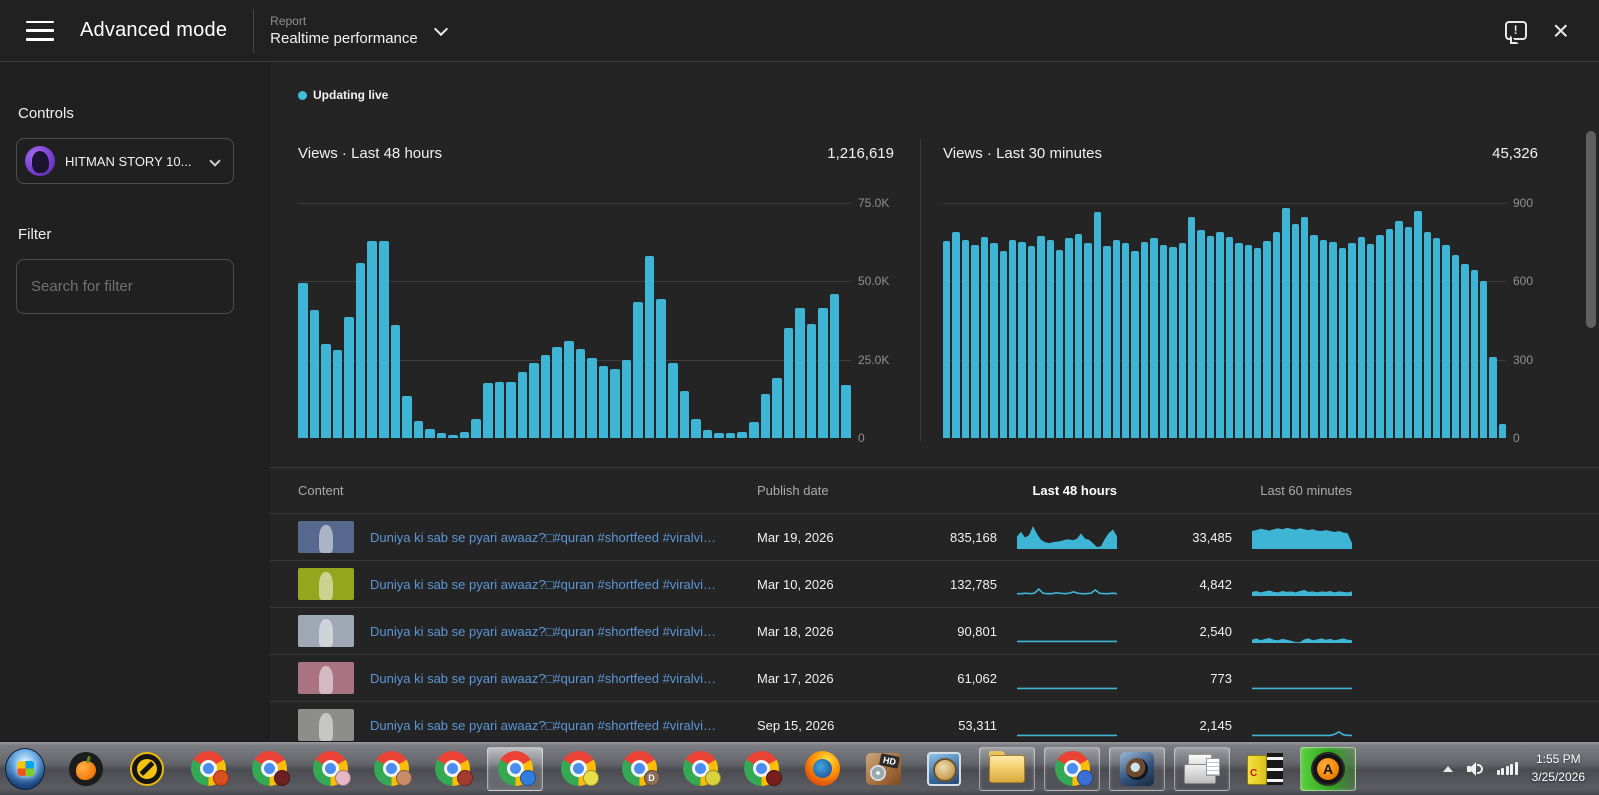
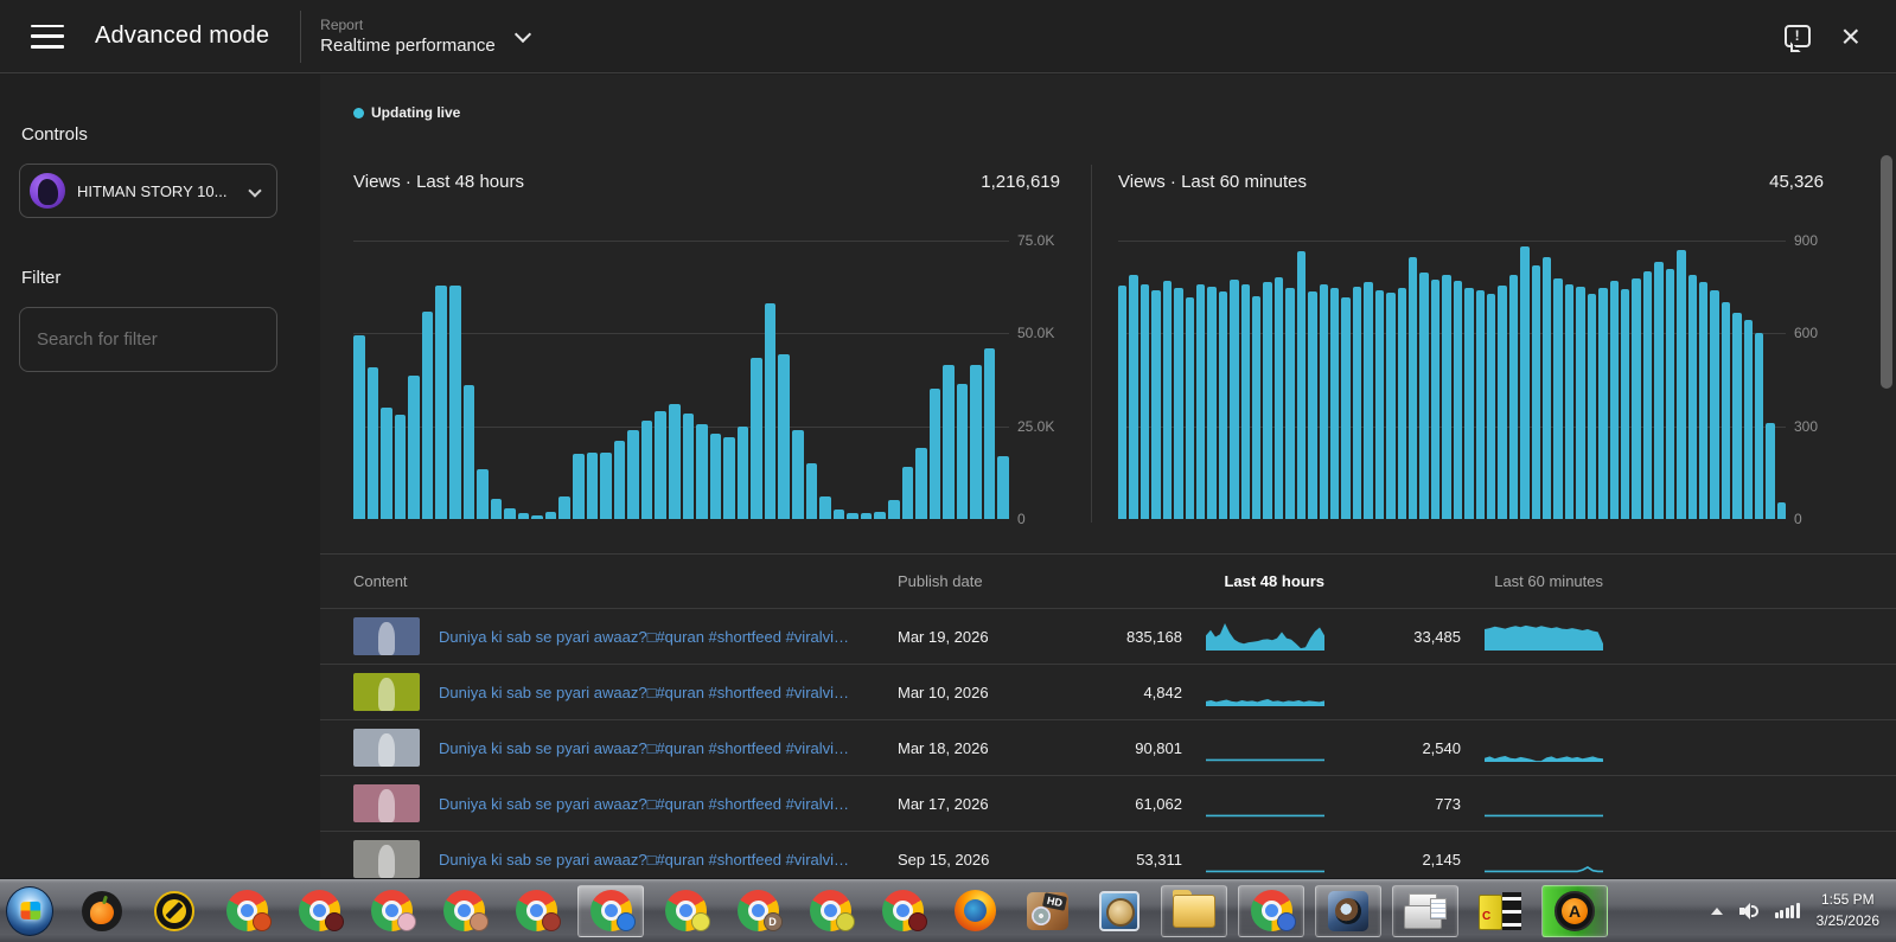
  Advanced mode
  Report
  Realtime performance
  ×
  Controls
  HITMAN STORY 10...
  Filter
  Search for filter
  Updating live
  Views · Last 48 hours
  1,216,619
  75.0K
  50.0K
  25.0K
  0
- Views · Last 30 minutes
+ Views · Last 60 minutes
  45,326
  900
  600
  300
  0
  Content
  Publish date
  Last 48 hours
  Last 60 minutes
  Duniya ki sab se pyari awaaz?□#quran #shortfeed #viralvide.
  Mar 19, 2026
  835,168
  33,485
  Duniya ki sab se pyari awaaz?□#quran #shortfeed #viralvide.
  Mar 10, 2026
- 132,785
  4,842
  Duniya ki sab se pyari awaaz?□#quran #shortfeed #viralvide.
  Mar 18, 2026
  90,801
  2,540
  Duniya ki sab se pyari awaaz?□#quran #shortfeed #viralvide.
  Mar 17, 2026
  61,062
  773
  Duniya ki sab se pyari awaaz?□#quran #shortfeed #viralvide.
  Sep 15, 2026
  53,311
  2,145
  D
  C
  1:55 PM
  3/25/2026
